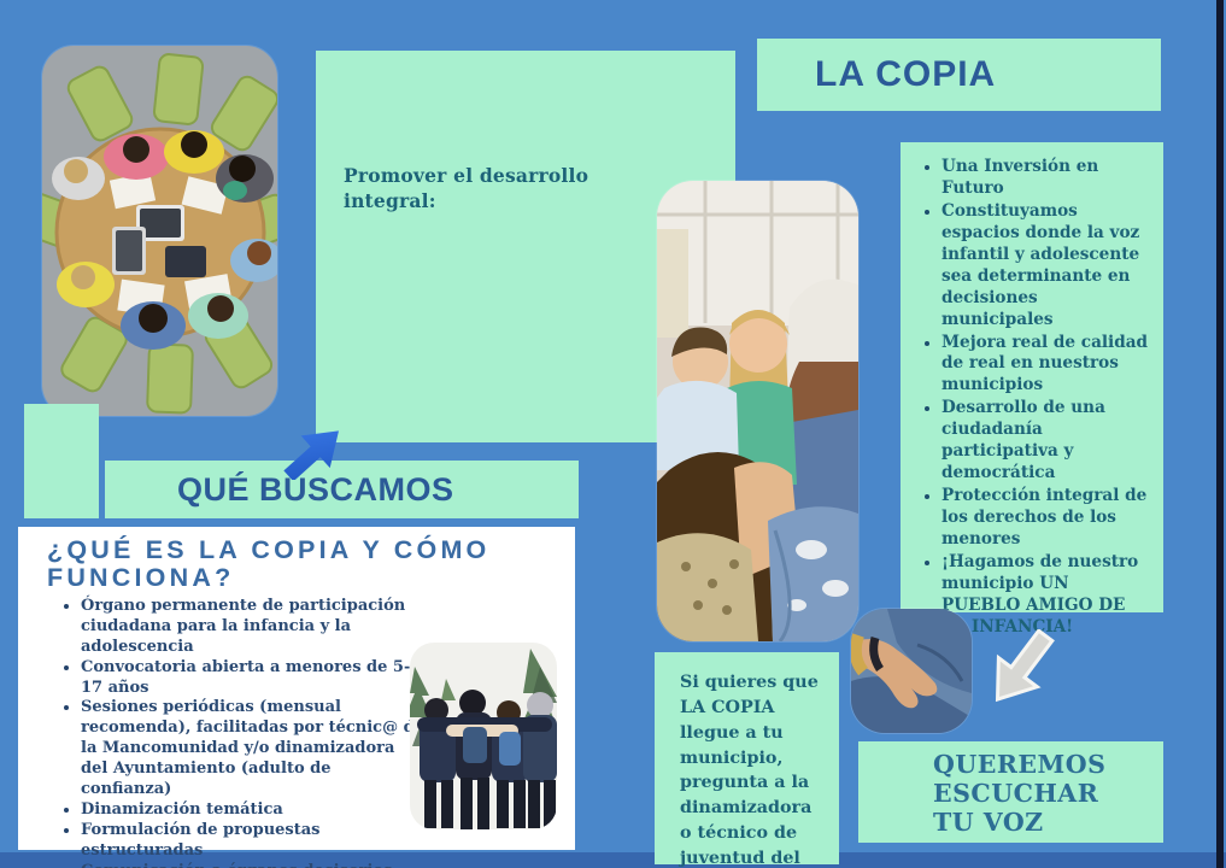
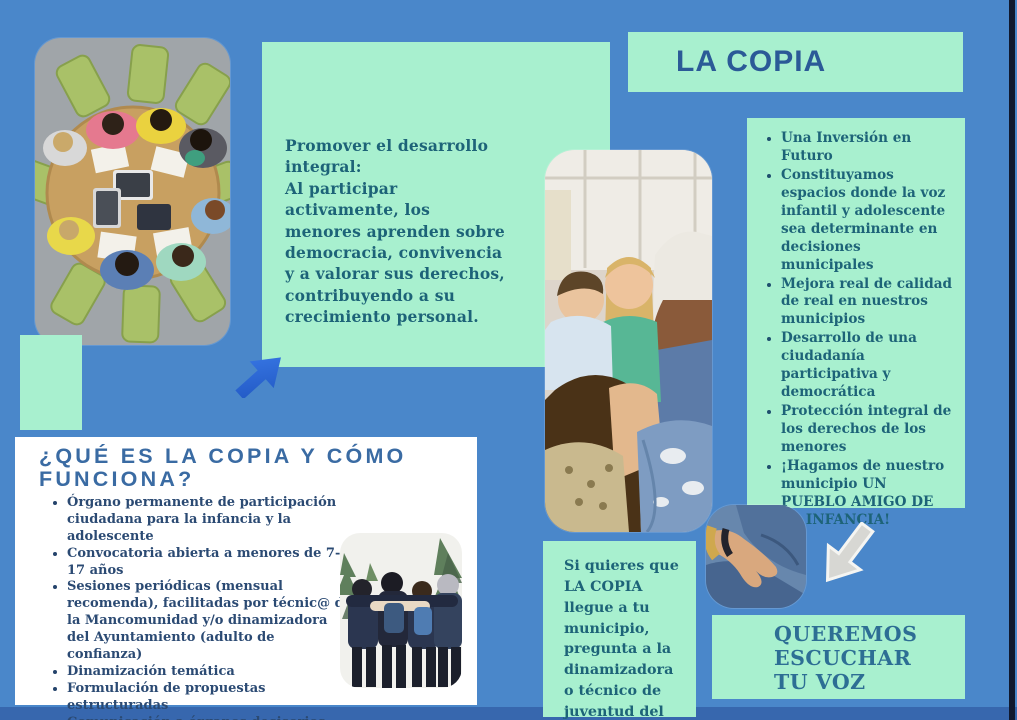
  Promover el desarrollo integral:
+ Al participar activamente, los menores aprenden sobre democracia, convivencia y a valorar sus derechos, contribuyendo a su crecimiento personal.
  LA COPIA
  Una Inversión en Futuro
  Constituyamos espacios donde la voz infantil y adolescente sea determinante en decisiones municipales
  Mejora real de calidad de real en nuestros municipios
  Desarrollo de una ciudadanía participativa y democrática
  Protección integral de los derechos de los menores
  ¡Hagamos de nuestro municipio UN PUEBLO AMIGO DE INFANCIA!
- QUÉ BUSCAMOS
  ¿QUÉ ES LA COPIA Y CÓMO FUNCIONA?
- Órgano permanente de participación ciudadana para la infancia y la adolescencia
+ Órgano permanente de participación ciudadana para la infancia y la adolescente
- Convocatoria abierta a menores de 5-17 años
+ Convocatoria abierta a menores de 7-17 años
  Sesiones periódicas (mensual recomenda), facilitadas por técnic@ d la Mancomunidad y/o dinamizadora del Ayuntamiento (adulto de confianza)
  Dinamización temática
  Formulación de propuestas estructuradas
  Si quieres que LA COPIA llegue a tu municipio, pregunta a la dinamizadora o técnico de juventud del
  QUEREMOS
  ESCUCHAR
  TU VOZ
